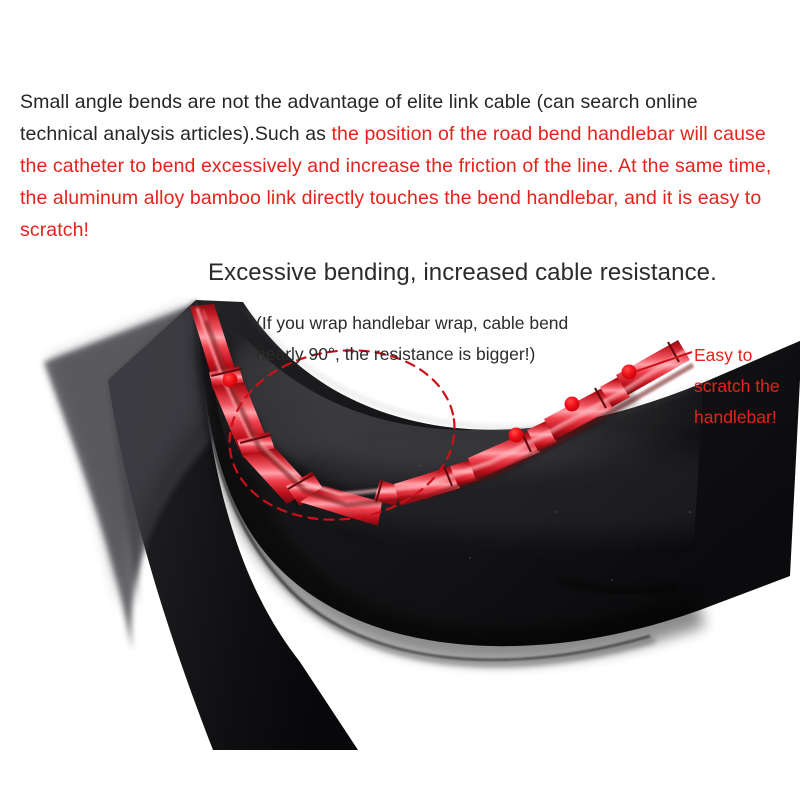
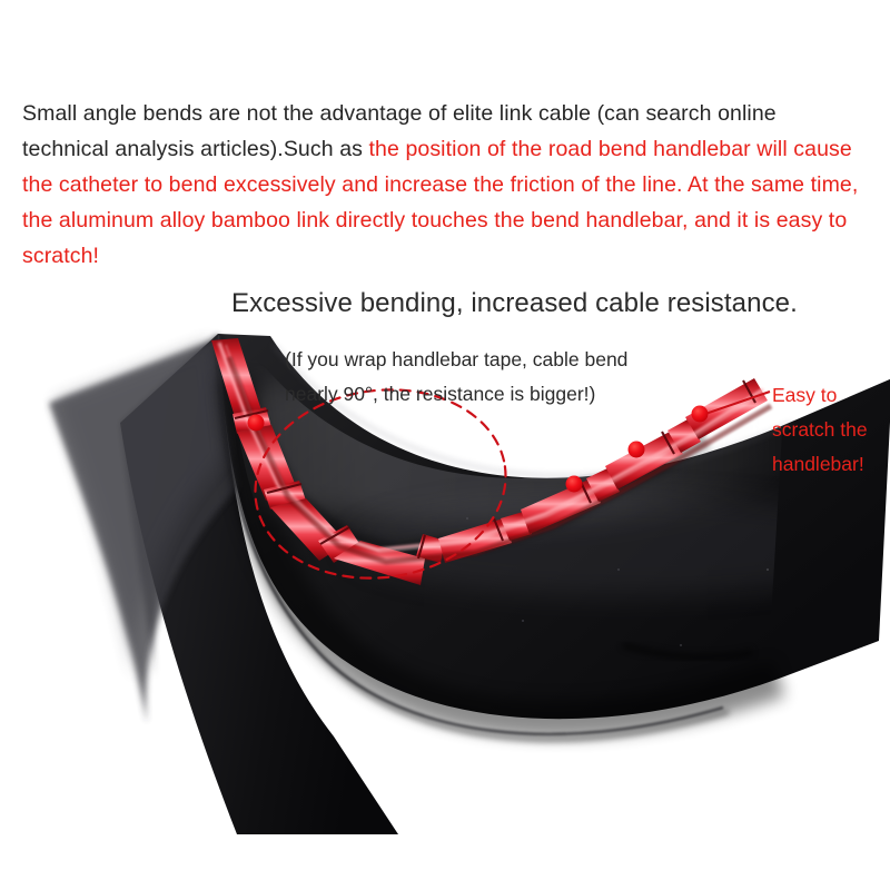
  Small angle bends are not the advantage of elite link cable (can search online technical analysis articles).Such as the position of the road bend handlebar will cause the catheter to bend excessively and increase the friction of the line. At the same time, the aluminum alloy bamboo link directly touches the bend handlebar, and it is easy to scratch!
  Excessive bending, increased cable resistance.
- (If you wrap handlebar wrap, cable bend
+ (If you wrap handlebar tape, cable bend
  nearly 90°, the resistance is bigger!)
  Easy to
  scratch the
  handlebar!
